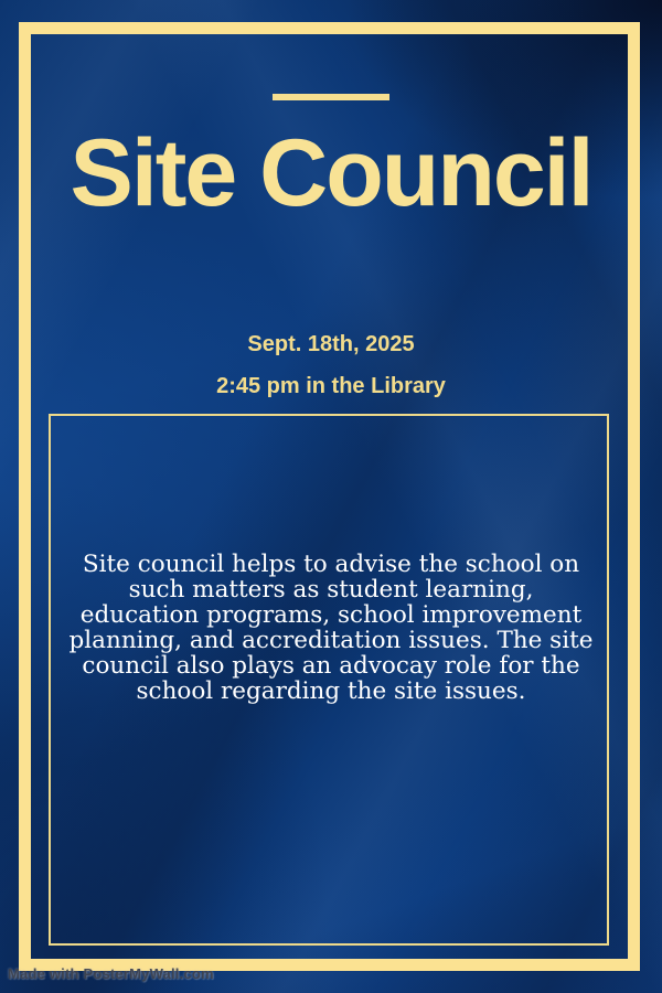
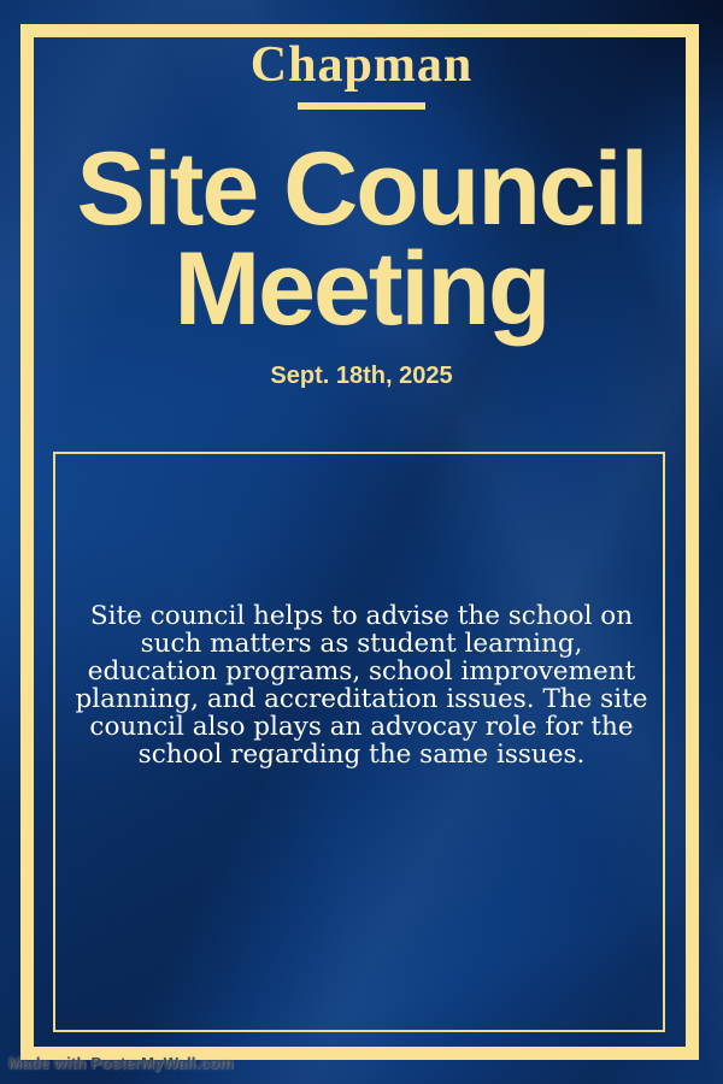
+ Chapman
  Site Council
+ Meeting
  Sept. 18th, 2025
- 2:45 pm in the Library
- Site council helps to advise the school on such matters as student learning, education programs, school improvement planning, and accreditation issues. The site council also plays an advocay role for the school regarding the site issues.
+ Site council helps to advise the school on such matters as student learning, education programs, school improvement planning, and accreditation issues. The site council also plays an advocay role for the school regarding the same issues.
  Made with PosterMyWall.com
